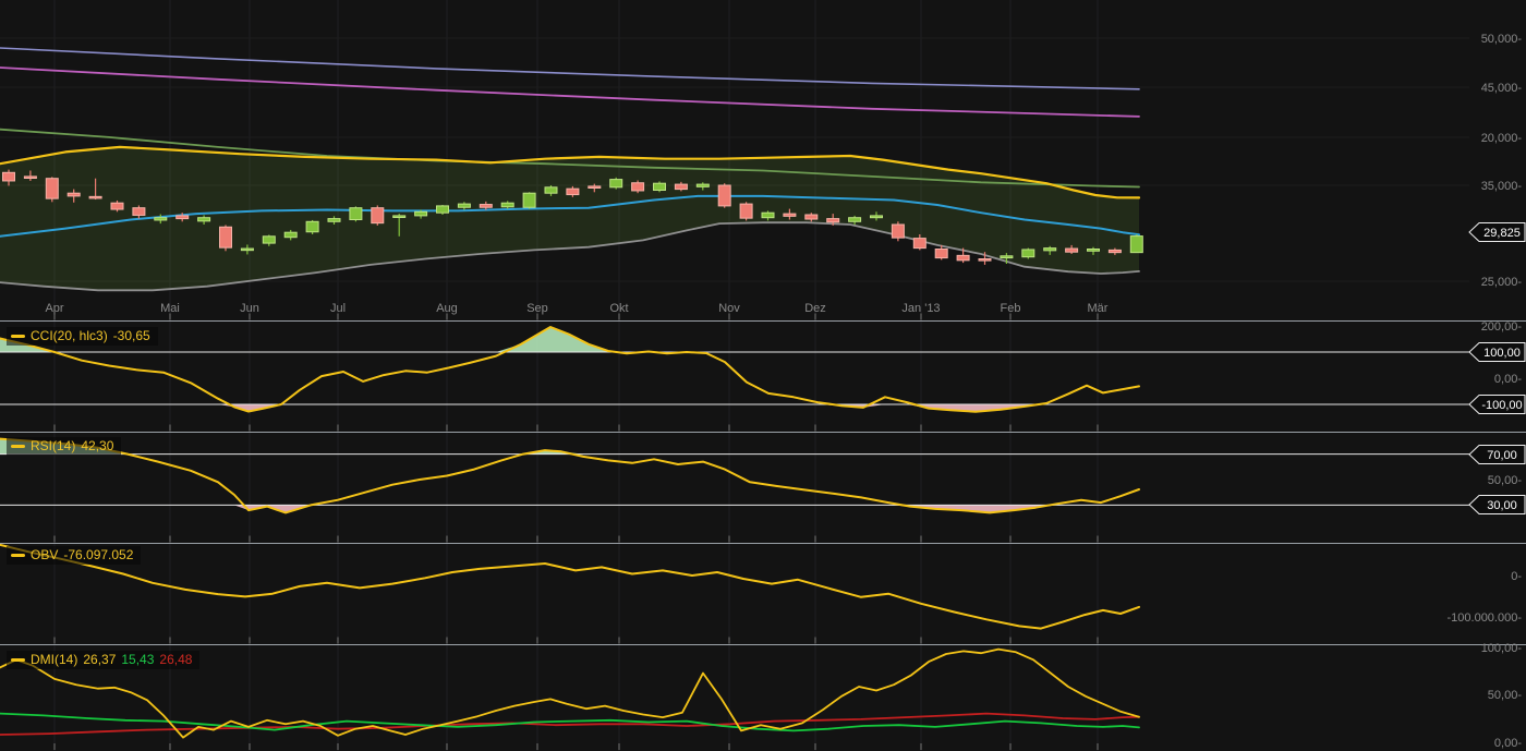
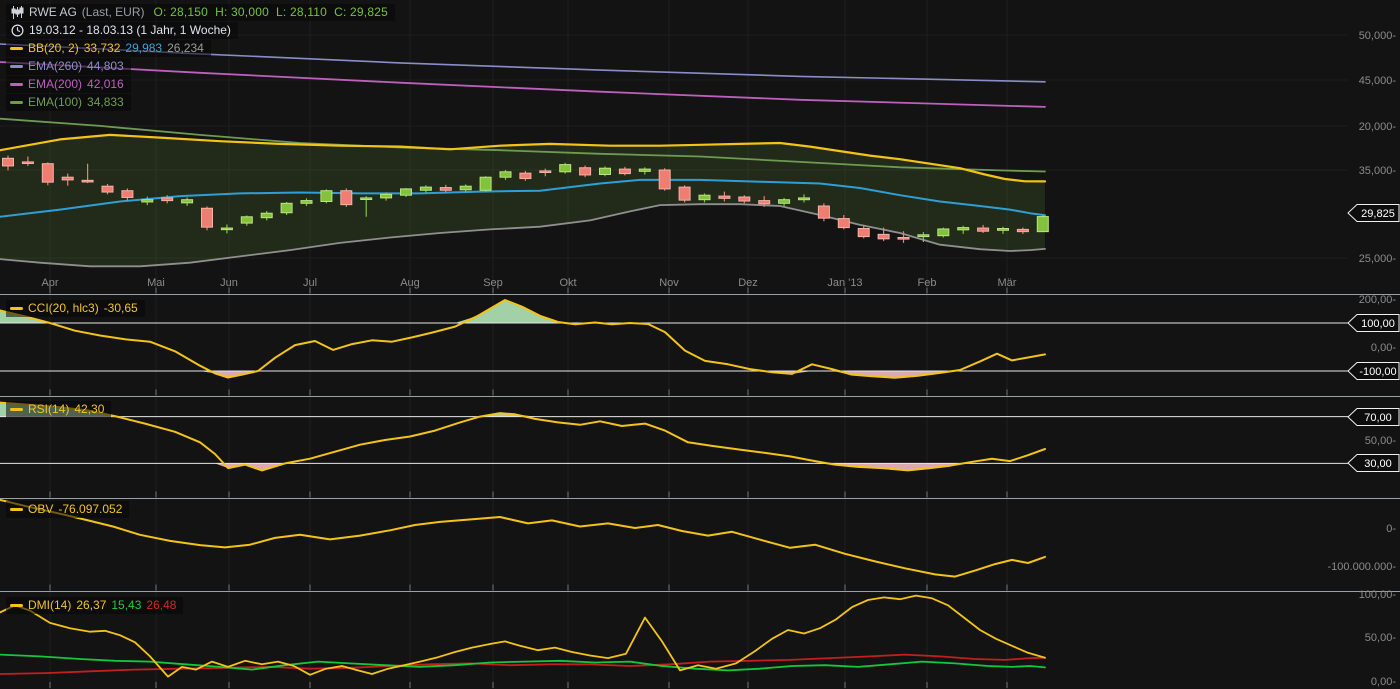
  Apr
  Mai
  Jun
  Jul
  Aug
  Sep
  Okt
  Nov
  Dez
  Jan '13
  Feb
  Mär
  50,000-
  45,000-
  20,000-
  35,000-
  25,000-
  200,00-
  0,00-
  50,00-
  0-
  -100.000.000-
  100,00-
  50,00-
  0,00-
  29,825
  100,00
  -100,00
  70,00
  30,00
+ RWE AG
+ (Last, EUR)
+ O: 28,150 H: 30,000 L: 28,110 C: 29,825
+ 19.03.12 - 18.03.13 (1 Jahr, 1 Woche)
+ BB(20, 2)
+ 33,732
+ 29,983
+ 26,234
+ EMA(260)
+ 44,803
+ EMA(200)
+ 42,016
+ EMA(100)
+ 34,833
  CCI(20, hlc3)
  -30,65
  RSI(14)
  42,30
  OBV
  -76.097.052
  DMI(14)
  26,37
  15,43
  26,48
